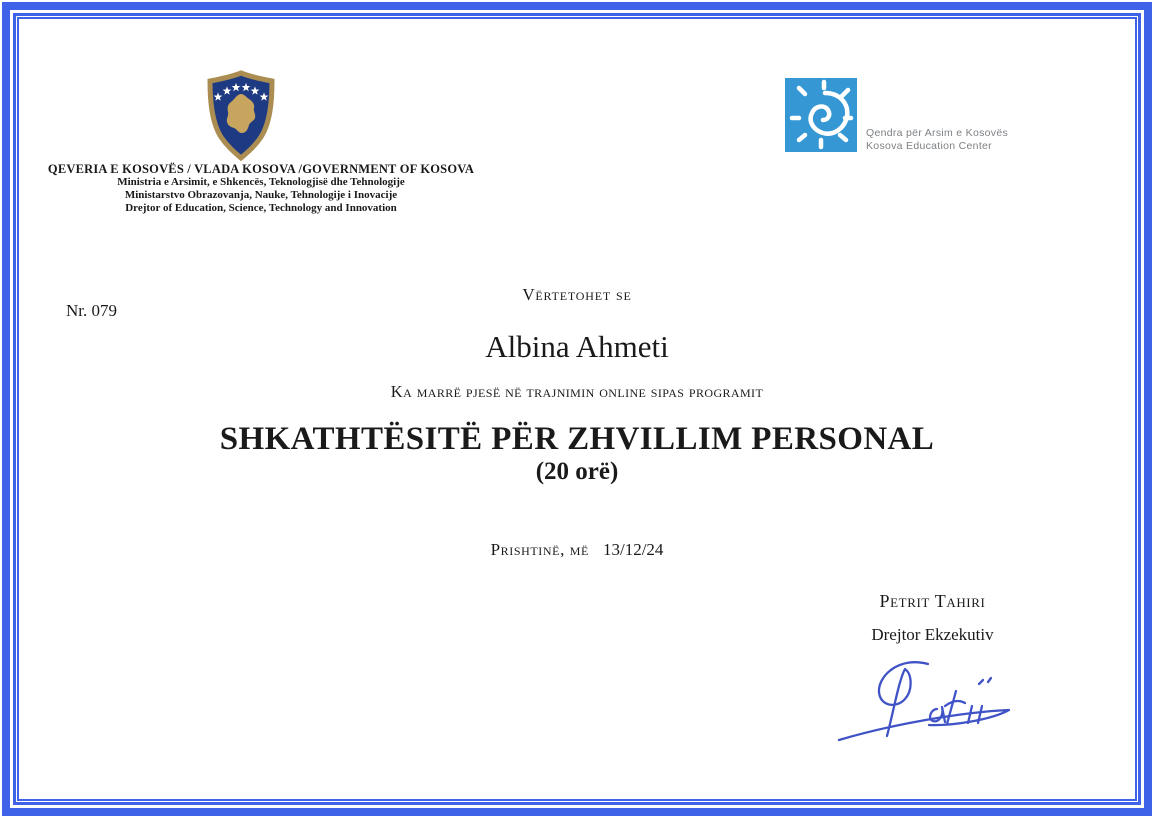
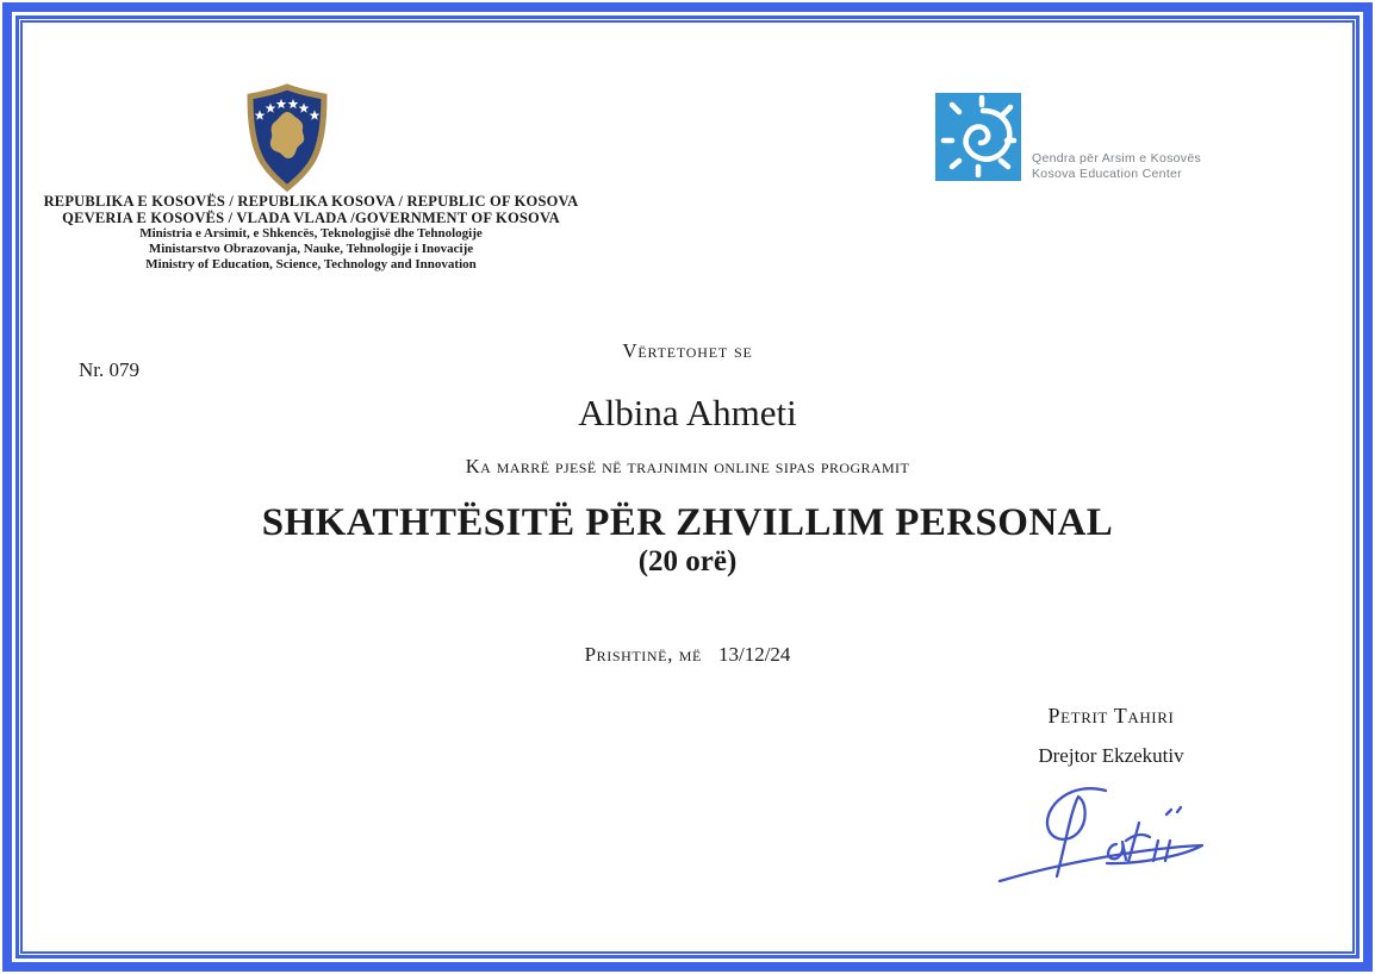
+ REPUBLIKA E KOSOVËS / REPUBLIKA KOSOVA / REPUBLIC OF KOSOVA
- QEVERIA E KOSOVËS / VLADA KOSOVA /GOVERNMENT OF KOSOVA
+ QEVERIA E KOSOVËS / VLADA VLADA /GOVERNMENT OF KOSOVA
  Ministria e Arsimit, e Shkencës, Teknologjisë dhe Tehnologije
  Ministarstvo Obrazovanja, Nauke, Tehnologije i Inovacije
- Drejtor of Education, Science, Technology and Innovation
+ Ministry of Education, Science, Technology and Innovation
  Qendra për Arsim e Kosovës
  Kosova Education Center
  Nr. 079
  Vërtetohet se
  Albina Ahmeti
  Ka marrë pjesë në trajnimin online sipas programit
  SHKATHTËSITË PËR ZHVILLIM PERSONAL
  (20 orë)
  Prishtinë, më 13/12/24
  Petrit Tahiri
  Drejtor Ekzekutiv
